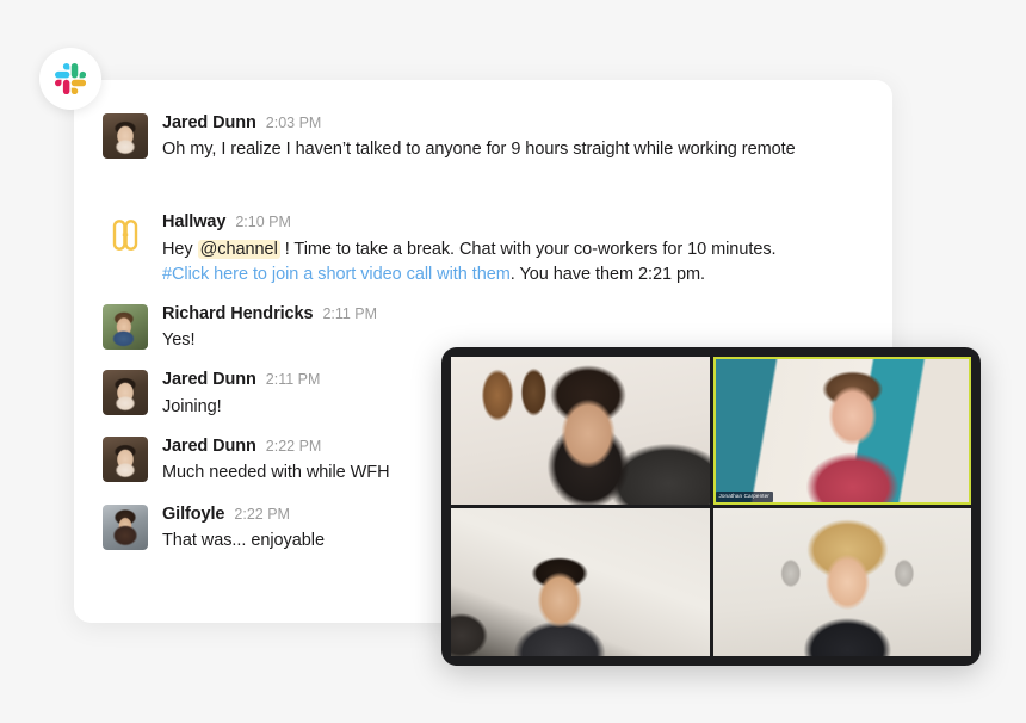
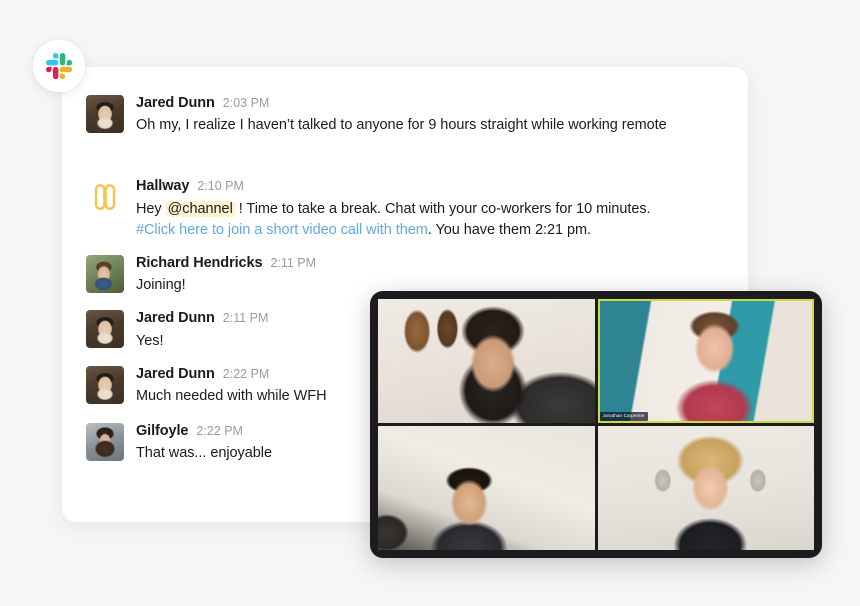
  Jared Dunn
  2:03 PM
  Oh my, I realize I haven’t talked to anyone for 9 hours straight while working remote
  Hallway
  2:10 PM
  Hey @channel ! Time to take a break. Chat with your co-workers for 10 minutes.
  #Click here to join a short video call with them. You have them 2:21 pm.
  Richard Hendricks
  2:11 PM
- Yes!
+ Joining!
  Jared Dunn
  2:11 PM
- Joining!
+ Yes!
  Jared Dunn
  2:22 PM
  Much needed with while WFH
  Gilfoyle
  2:22 PM
  That was... enjoyable
